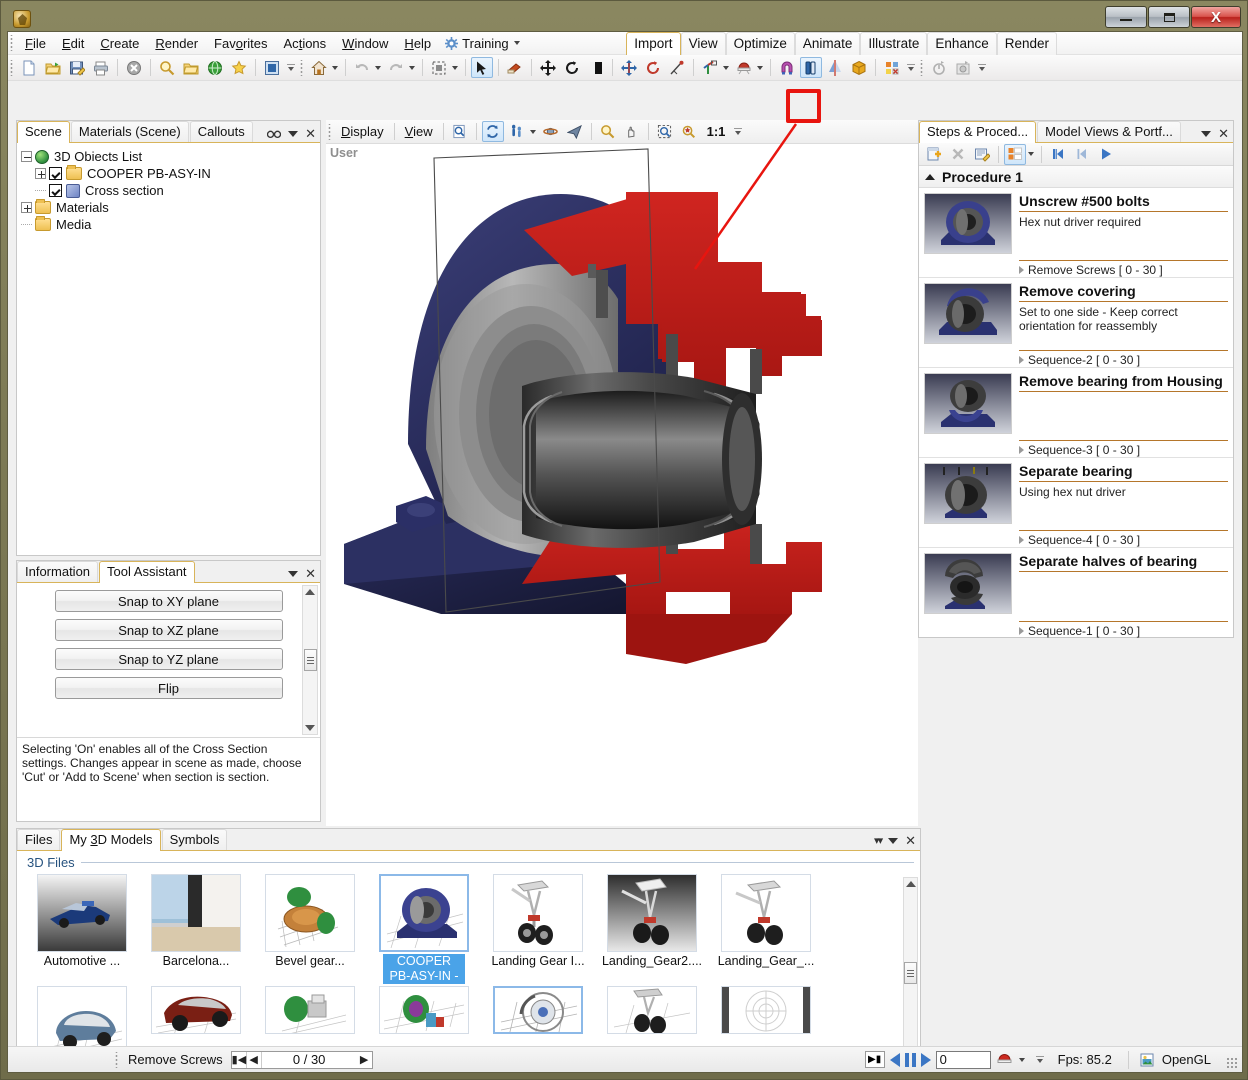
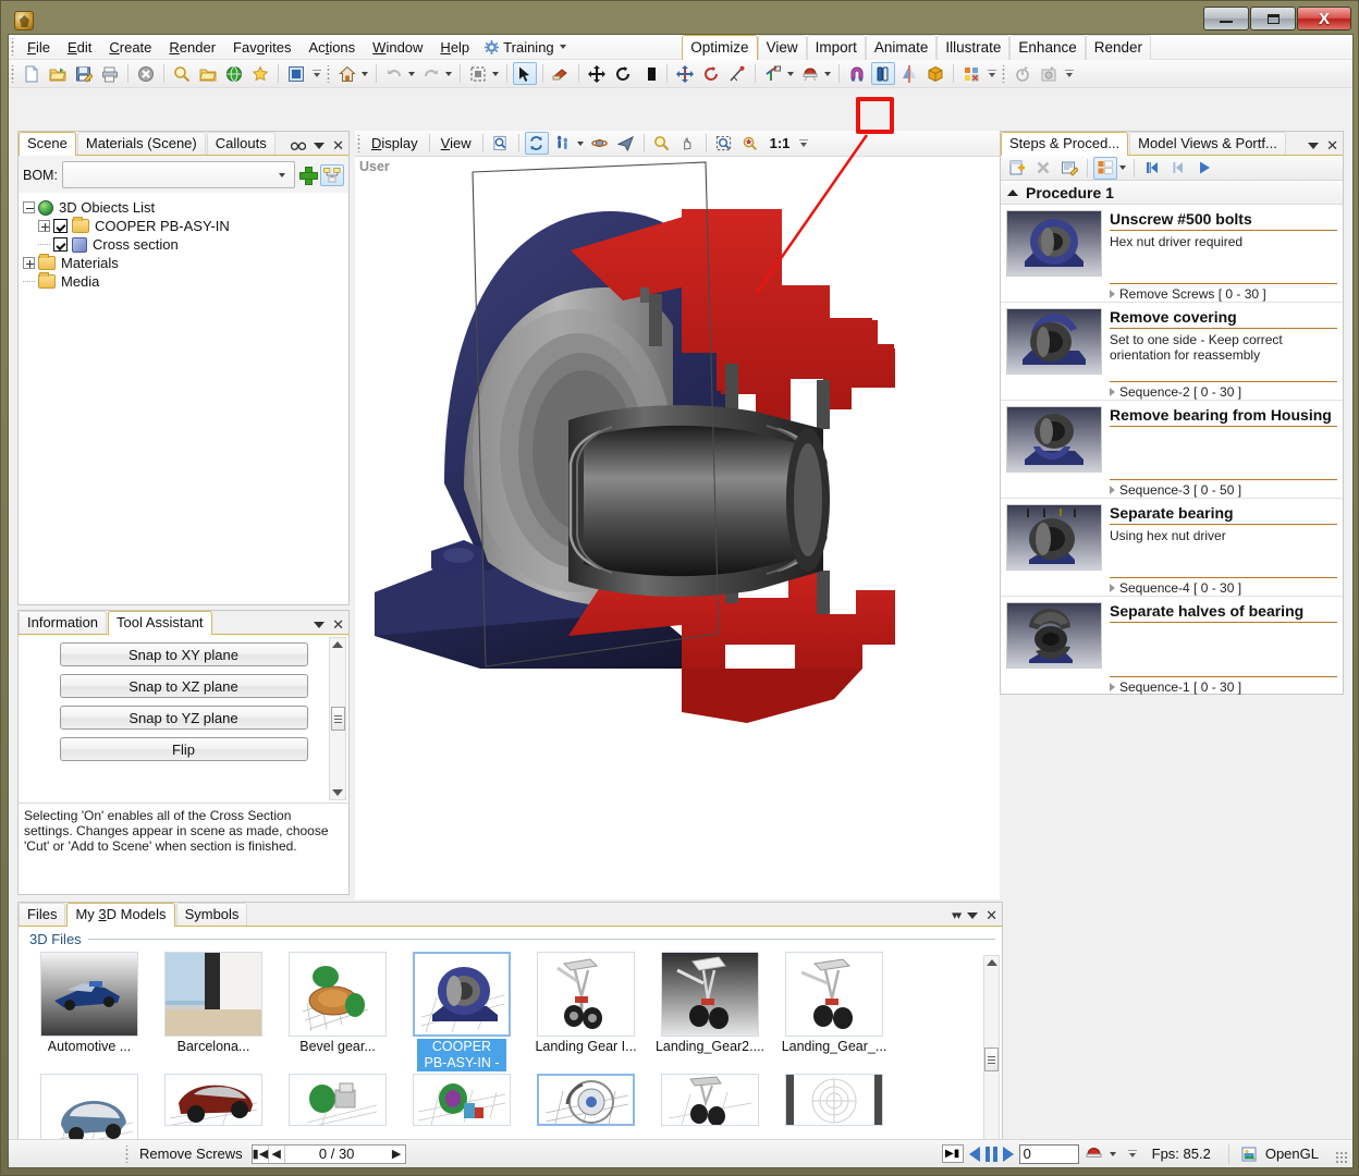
  X
  File
  Edit
  Create
  Render
  Favorites
  Actions
  Window
  Help
  Training
- Import
+ Optimize
  View
- Optimize
+ Import
  Animate
  Illustrate
  Enhance
  Render
  Scene
  Materials (Scene)
  Callouts
  ✕
+ BOM:
  3D Obiects List
  COOPER PB-ASY-IN
  Cross section
  Materials
  Media
  Display
  View
  1:1
  User
  Information
  Tool Assistant
  ✕
  Snap to XY plane
  Snap to XZ plane
  Snap to YZ plane
  Flip
- Selecting 'On' enables all of the Cross Section settings. Changes appear in scene as made, choose 'Cut' or 'Add to Scene' when section is section.
+ Selecting 'On' enables all of the Cross Section settings. Changes appear in scene as made, choose 'Cut' or 'Add to Scene' when section is finished.
  Steps & Proced...
  Model Views & Portf...
  ✕
  Procedure 1
  Unscrew #500 bolts
  Hex nut driver required
  Remove Screws [ 0 - 30 ]
  Remove covering
  Set to one side - Keep correct orientation for reassembly
  Sequence-2 [ 0 - 30 ]
  Remove bearing from Housing
- Sequence-3 [ 0 - 30 ]
+ Sequence-3 [ 0 - 50 ]
  Separate bearing
  Using hex nut driver
  Sequence-4 [ 0 - 30 ]
  Separate halves of bearing
  Sequence-1 [ 0 - 30 ]
  Files
  My 3D Models
  Symbols
  ▾▾
  ✕
  3D Files
  Automotive ...
  Barcelona...
  Bevel gear...
  COOPER
  PB-ASY-IN -
  Landing Gear I...
  Landing_Gear2....
  Landing_Gear_...
  Remove Screws
  ▮◀
  ◀
  0 / 30
  ▶
  ▶▮
  0
  Fps: 85.2
  OpenGL
